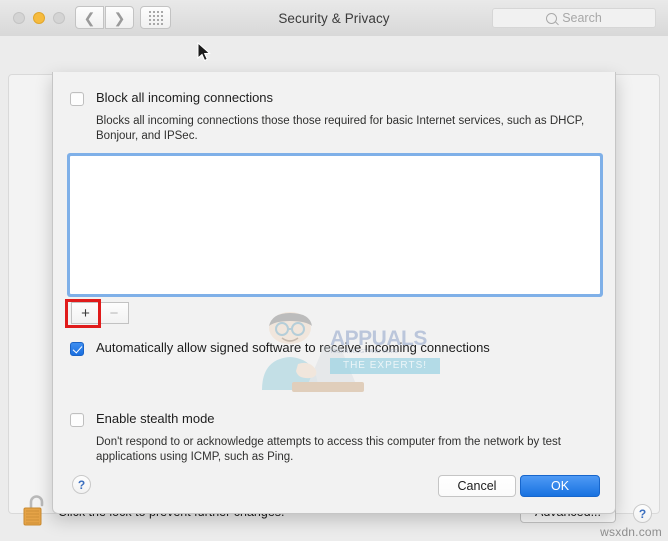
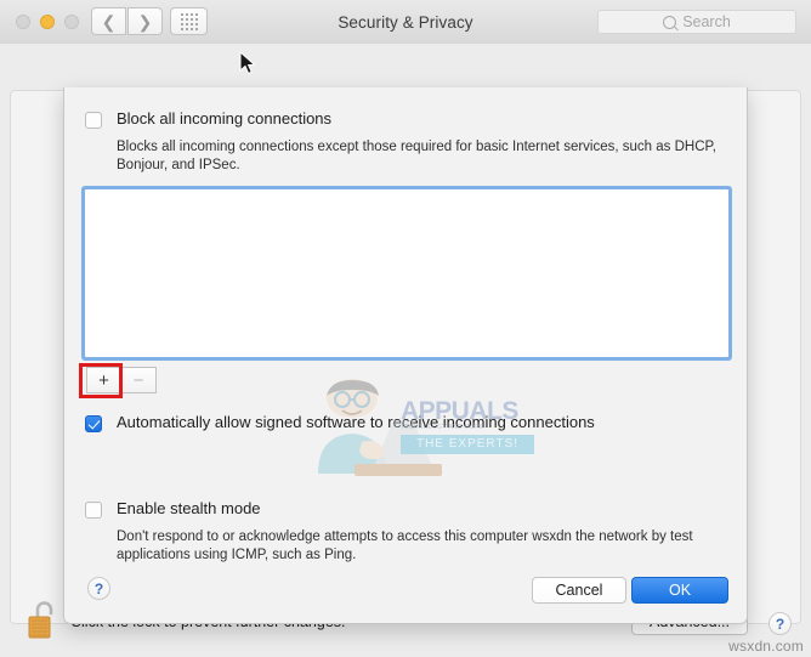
  ❮
  ❯
  Security & Privacy
  Search
  APPUALS
  THE EXPERTS!
  Block all incoming connections
- Blocks all incoming connections those those required for basic Internet services, such as DHCP, Bonjour, and IPSec.
+ Blocks all incoming connections except those required for basic Internet services, such as DHCP, Bonjour, and IPSec.
  +
  −
  Automatically allow signed software to receive incoming connections
  Enable stealth mode
- Don't respond to or acknowledge attempts to access this computer from the network by test applications using ICMP, such as Ping.
+ Don't respond to or acknowledge attempts to access this computer wsxdn the network by test applications using ICMP, such as Ping.
  ?
  Cancel
  OK
  ?
  wsxdn.com
